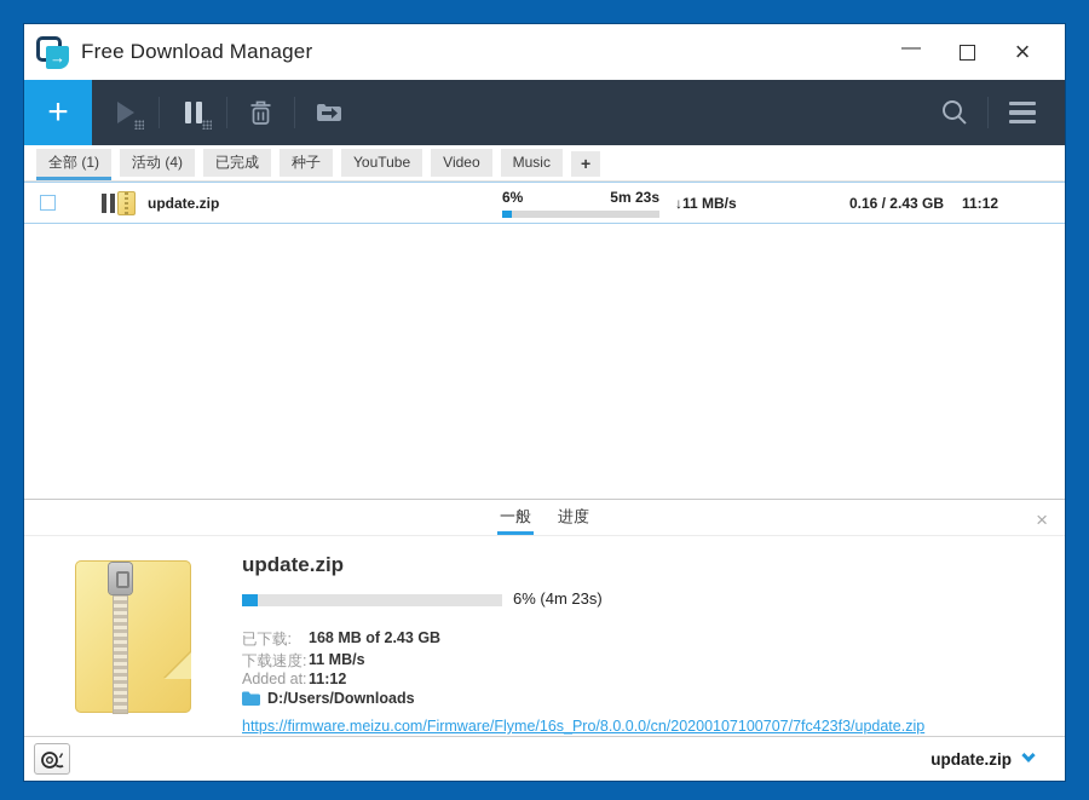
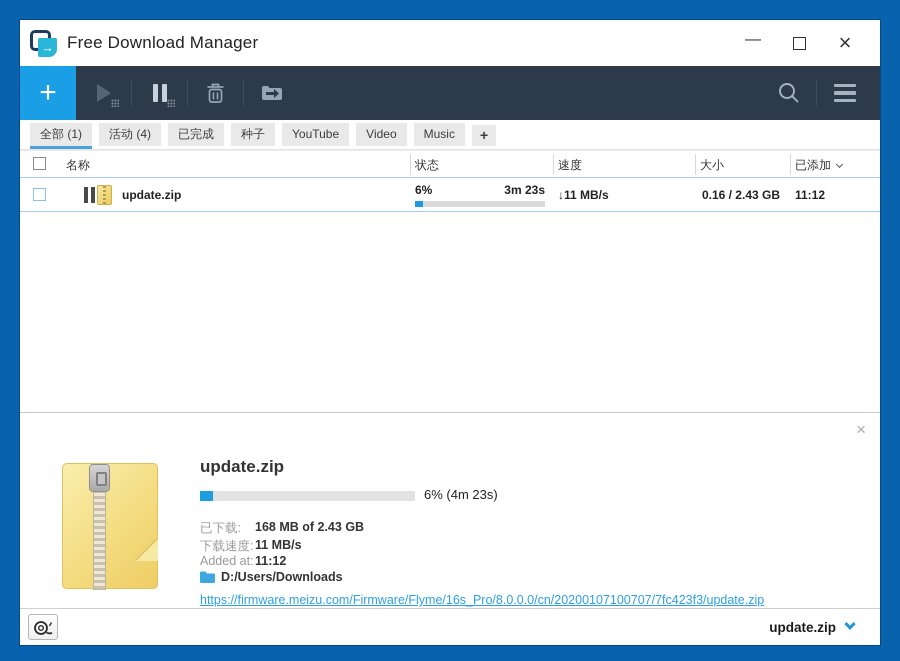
  →
  Free Download Manager
  —
  ×
  +
  全部 (1)
  活动 (4)
  已完成
  种子
  YouTube
  Video
  Music
  +
+ 名称
+ 状态
+ 速度
+ 大小
+ 已添加
  update.zip
  6%
- 5m 23s
+ 3m 23s
  ↓11 MB/s
  0.16 / 2.43 GB
  11:12
- 一般
- 进度
  ×
  update.zip
  6% (4m 23s)
  已下载:
  168 MB of 2.43 GB
  下载速度:
  11 MB/s
  Added at:
  11:12
  D:/Users/Downloads
  https://firmware.meizu.com/Firmware/Flyme/16s_Pro/8.0.0.0/cn/20200107100707/7fc423f3/update.zip
  update.zip
